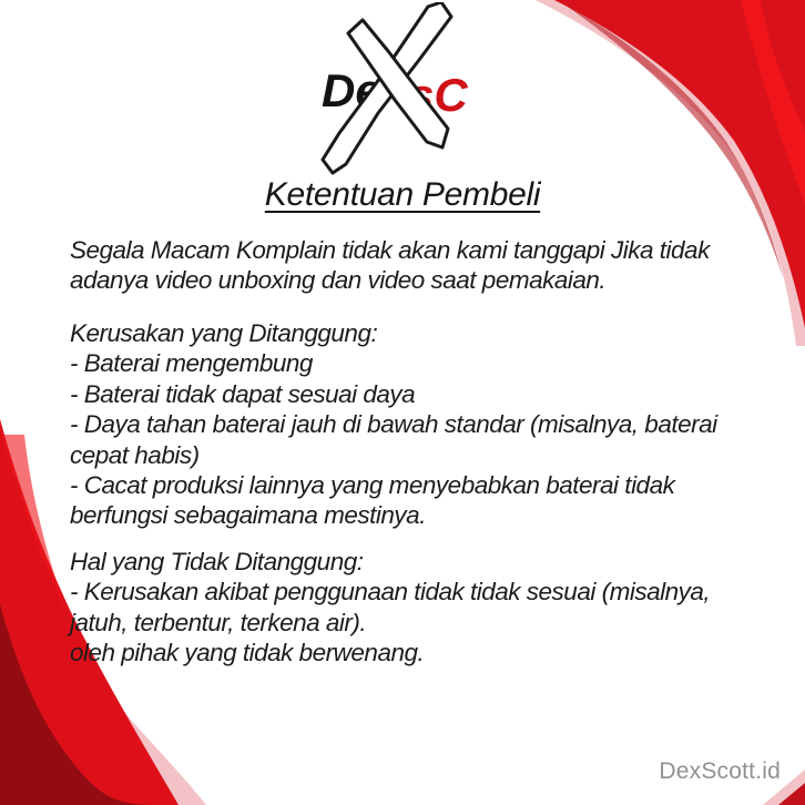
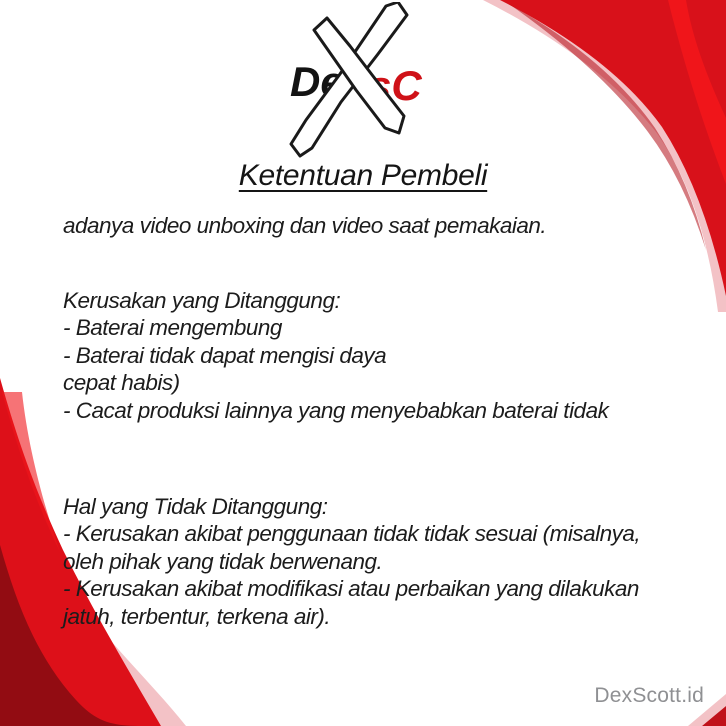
  De
  Ketentuan Pembeli
- Segala Macam Komplain tidak akan kami tanggapi Jika tidak
  adanya video unboxing dan video saat pemakaian.
  Kerusakan yang Ditanggung:
  - Baterai mengembung
- - Baterai tidak dapat sesuai daya
+ - Baterai tidak dapat mengisi daya
- - Daya tahan baterai jauh di bawah standar (misalnya, baterai
  cepat habis)
  - Cacat produksi lainnya yang menyebabkan baterai tidak
- berfungsi sebagaimana mestinya.
  Hal yang Tidak Ditanggung:
  - Kerusakan akibat penggunaan tidak tidak sesuai (misalnya,
- jatuh, terbentur, terkena air).
+ oleh pihak yang tidak berwenang.
+ - Kerusakan akibat modifikasi atau perbaikan yang dilakukan
- oleh pihak yang tidak berwenang.
+ jatuh, terbentur, terkena air).
  DexScott.id
